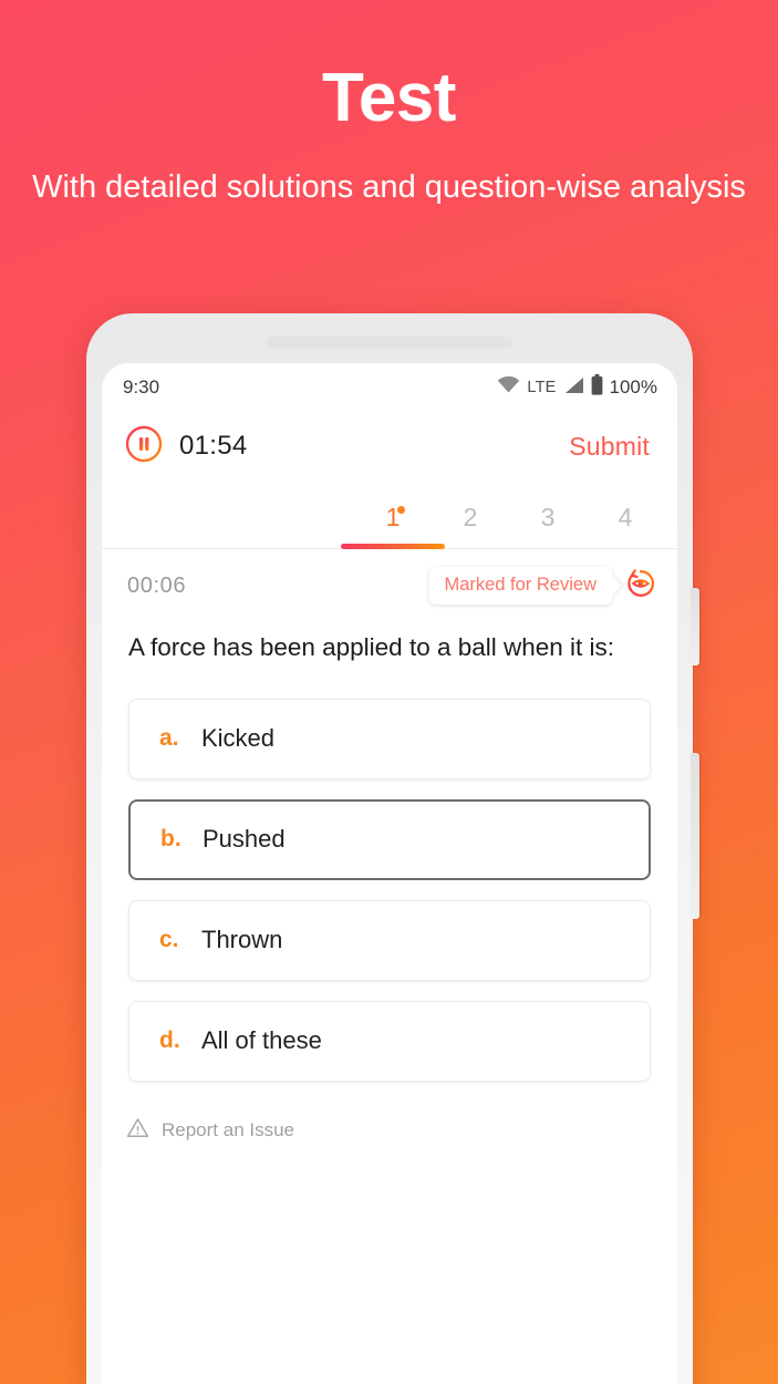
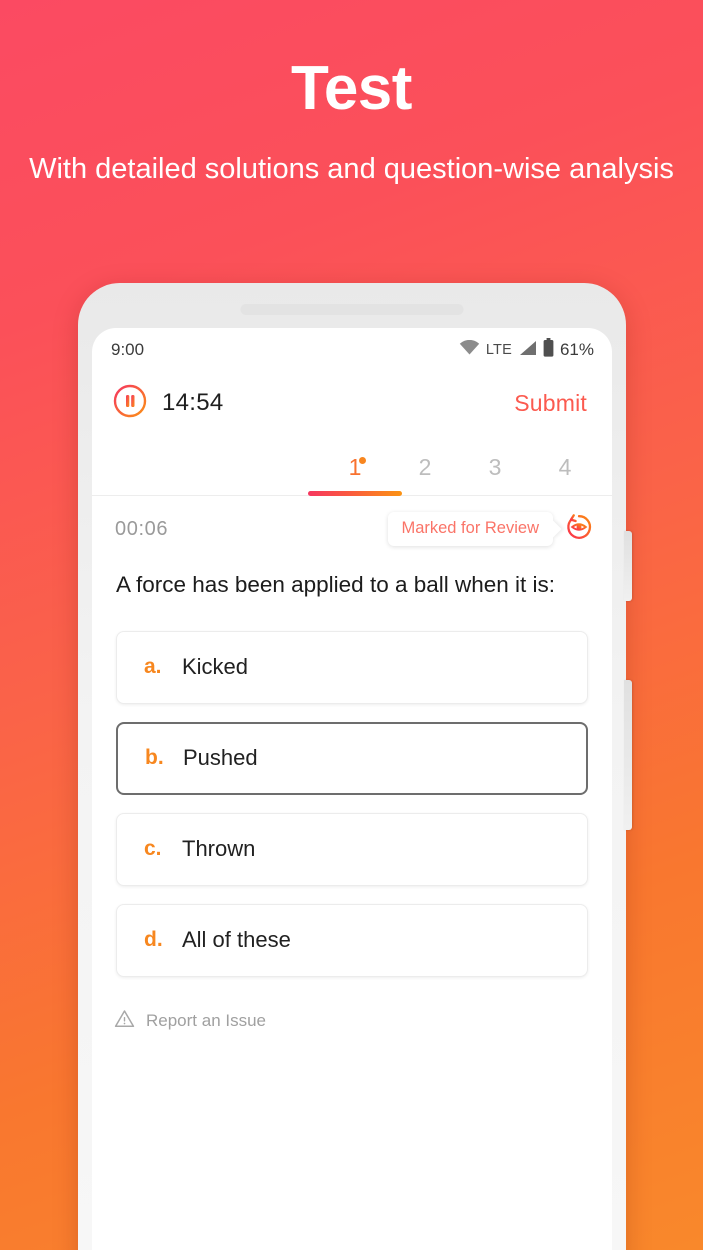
  Test
  With detailed solutions and question-wise analysis
- 9:30
+ 9:00
  LTE
- 100%
+ 61%
- 01:54
+ 14:54
  Submit
  1
  2
  3
  4
  00:06
  Marked for Review
  A force has been applied to a ball when it is:
  a.
  Kicked
  b.
  Pushed
  c.
  Thrown
  d.
  All of these
  Report an Issue
